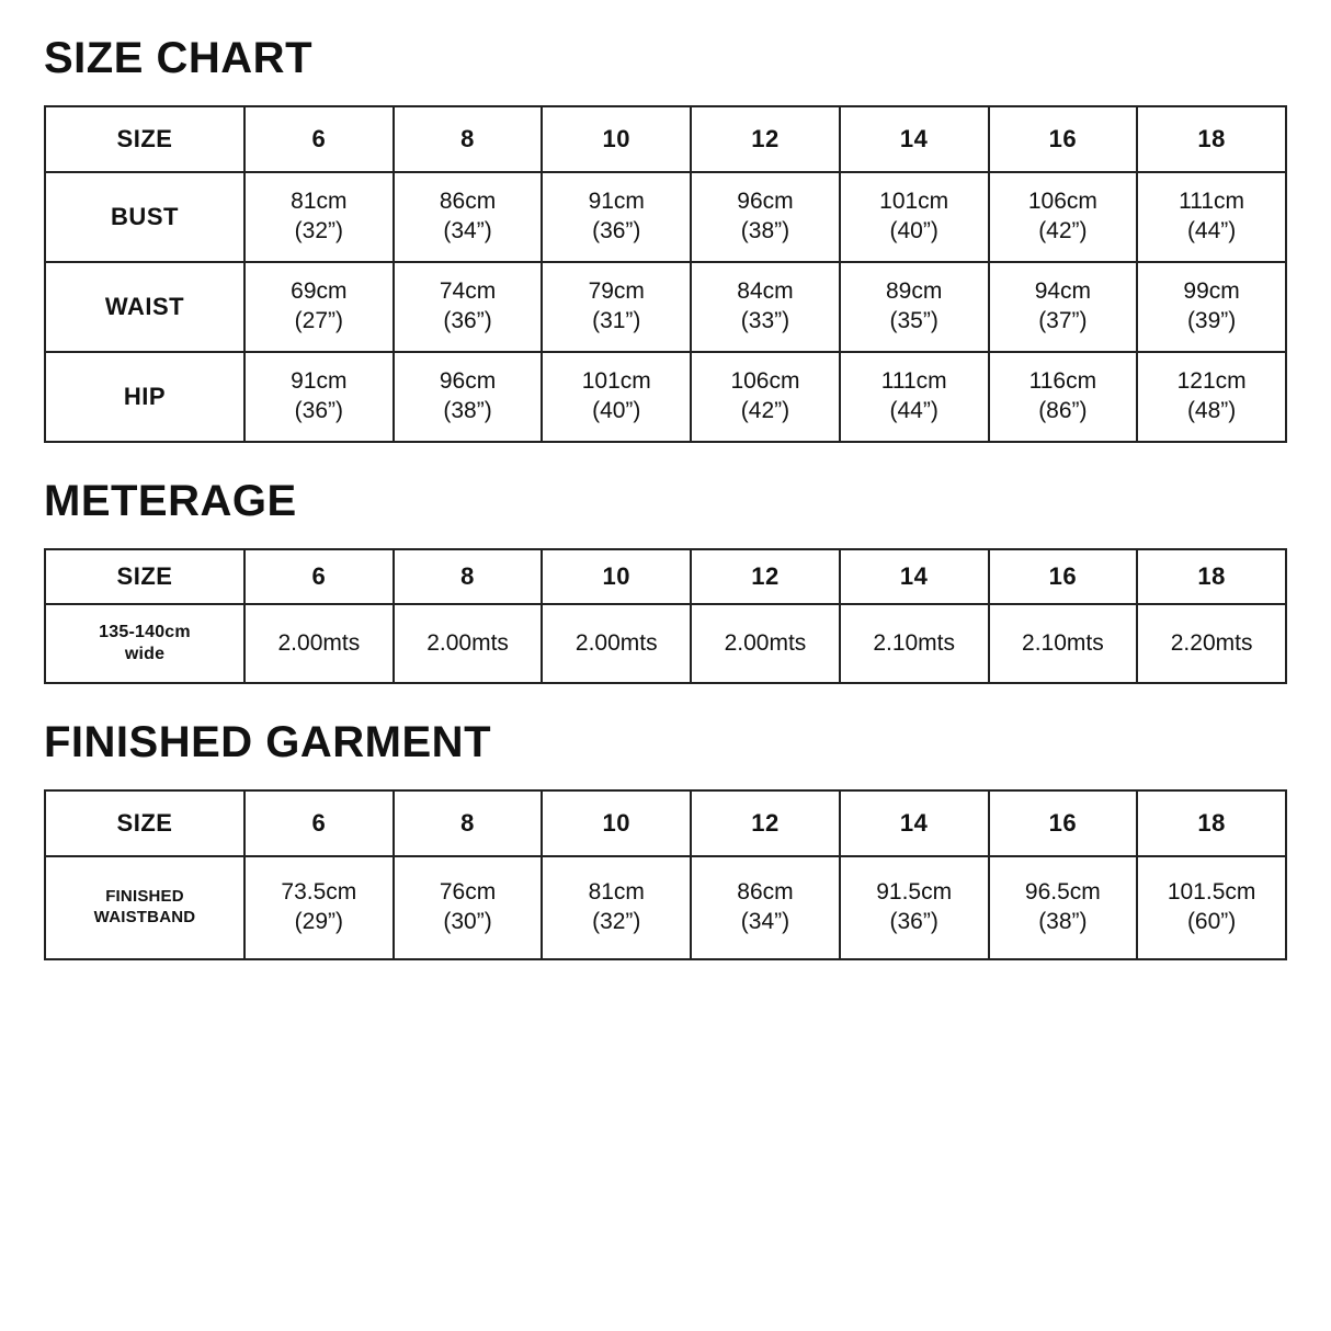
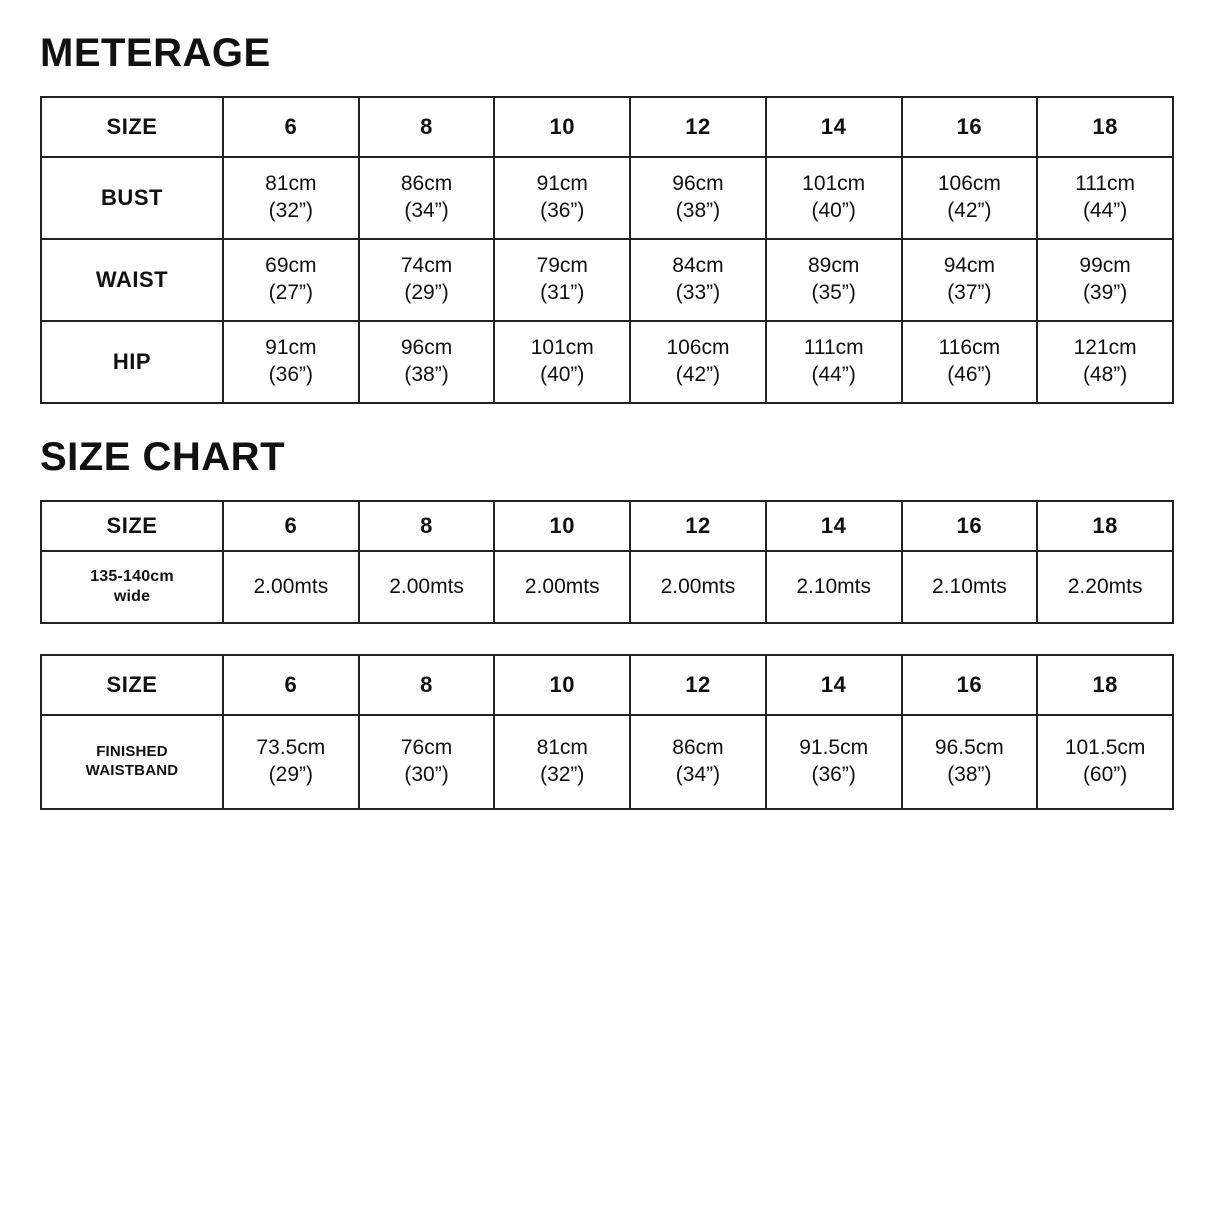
- SIZE CHART
+ METERAGE
  SIZE	6	8	10	12	14	16	18
  BUST	81cm (32”)	86cm (34”)	91cm (36”)	96cm (38”)	101cm (40”)	106cm (42”)	111cm (44”)
- WAIST	69cm (27”)	74cm (36”)	79cm (31”)	84cm (33”)	89cm (35”)	94cm (37”)	99cm (39”)
+ WAIST	69cm (27”)	74cm (29”)	79cm (31”)	84cm (33”)	89cm (35”)	94cm (37”)	99cm (39”)
- HIP	91cm (36”)	96cm (38”)	101cm (40”)	106cm (42”)	111cm (44”)	116cm (86”)	121cm (48”)
+ HIP	91cm (36”)	96cm (38”)	101cm (40”)	106cm (42”)	111cm (44”)	116cm (46”)	121cm (48”)
- METERAGE
+ SIZE CHART
  SIZE	6	8	10	12	14	16	18
  135-140cm wide	2.00mts	2.00mts	2.00mts	2.00mts	2.10mts	2.10mts	2.20mts
- FINISHED GARMENT
  SIZE	6	8	10	12	14	16	18
  FINISHED WAISTBAND	73.5cm (29”)	76cm (30”)	81cm (32”)	86cm (34”)	91.5cm (36”)	96.5cm (38”)	101.5cm (60”)
